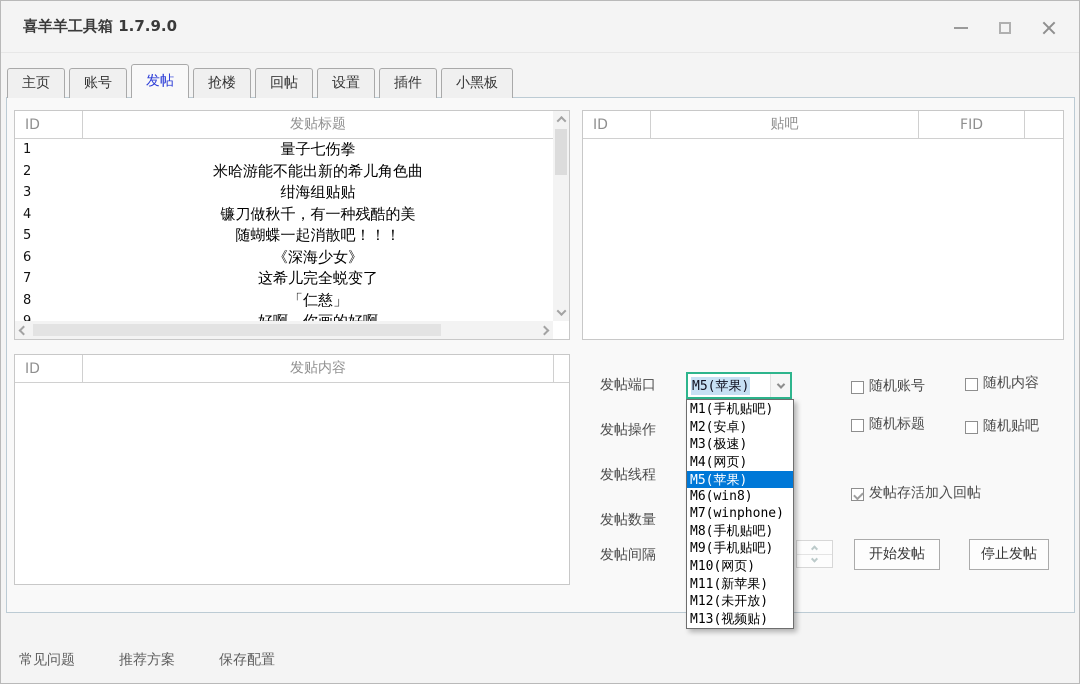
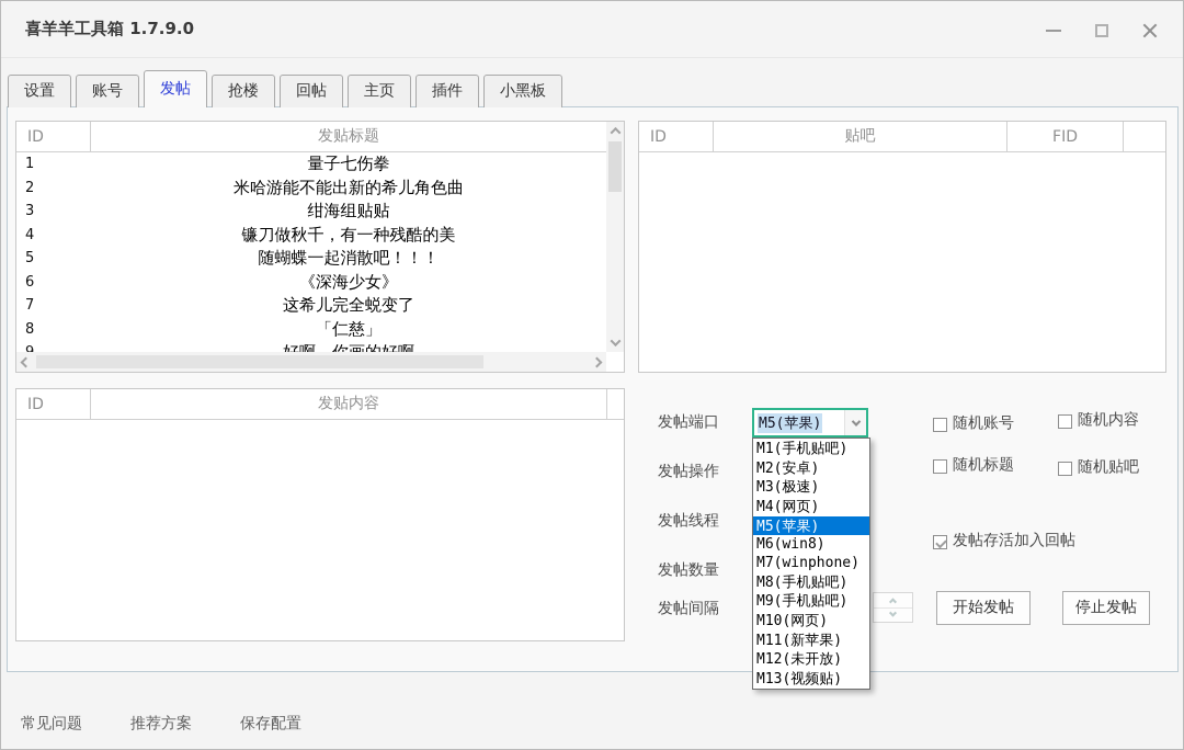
  喜羊羊工具箱 1.7.9.0
- 主页
+ 设置
  账号
  发帖
  抢楼
  回帖
- 设置
+ 主页
  插件
  小黑板
  ID
  发贴标题
  1
  量子七伤拳
  2
  米哈游能不能出新的希儿角色曲
  3
  绀海组贴贴
  4
  镰刀做秋千，有一种残酷的美
  5
  随蝴蝶一起消散吧！！！
  6
  《深海少女》
  7
  这希儿完全蜕变了
  8
  「仁慈」
  ID
  贴吧
  FID
  ID
  发贴内容
  发帖端口
  发帖操作
  发帖线程
  发帖数量
  发帖间隔
  M5(苹果)
  M1(手机贴吧)
  M2(安卓)
  M3(极速)
  M4(网页)
  M5(苹果)
  M6(win8)
  M7(winphone)
  M8(手机贴吧)
  M9(手机贴吧)
  M10(网页)
  M11(新苹果)
  M12(未开放)
  M13(视频贴)
  随机账号
  随机内容
  随机标题
  随机贴吧
  发帖存活加入回帖
  开始发帖
  停止发帖
  常见问题
  推荐方案
  保存配置
